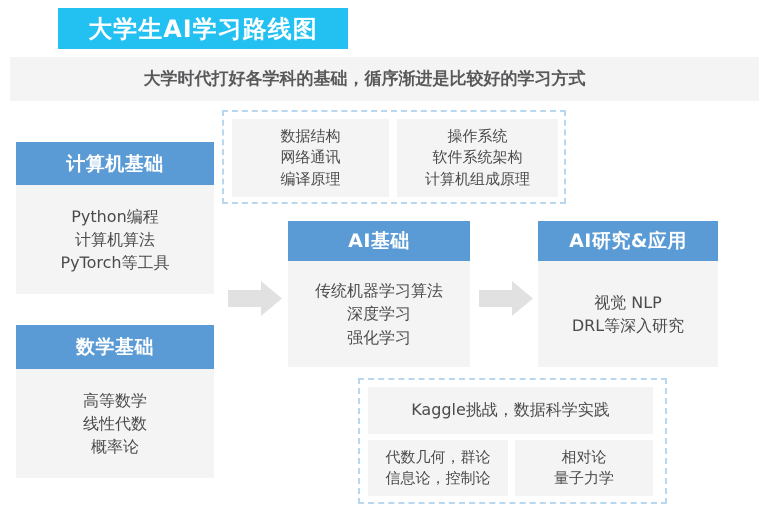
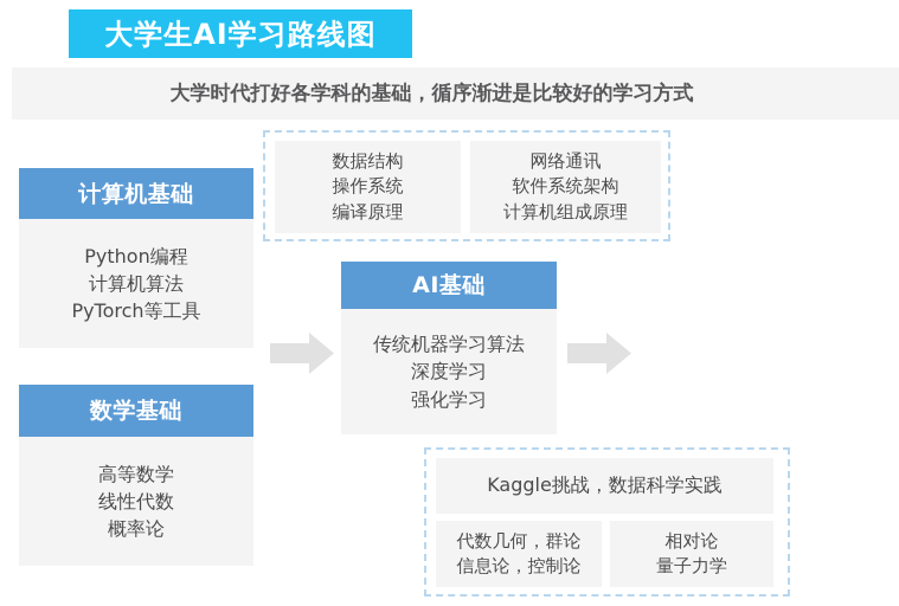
  大学生AI学习路线图
  大学时代打好各学科的基础，循序渐进是比较好的学习方式
  计算机基础
  Python编程
  计算机算法
  PyTorch等工具
  数学基础
  高等数学
  线性代数
  概率论
  AI基础
  传统机器学习算法
  深度学习
  强化学习
- AI研究&应用
- 视觉 NLP
- DRL等深入研究
  数据结构
- 网络通讯
+ 操作系统
  编译原理
- 操作系统
+ 网络通讯
  软件系统架构
  计算机组成原理
  Kaggle挑战，数据科学实践
  代数几何，群论
  信息论，控制论
  相对论
  量子力学
